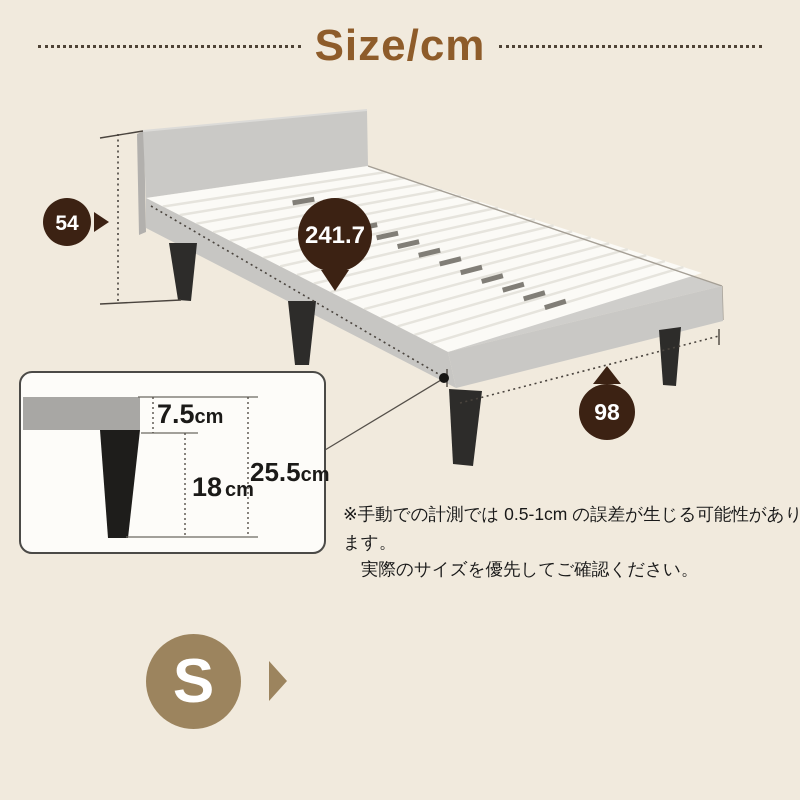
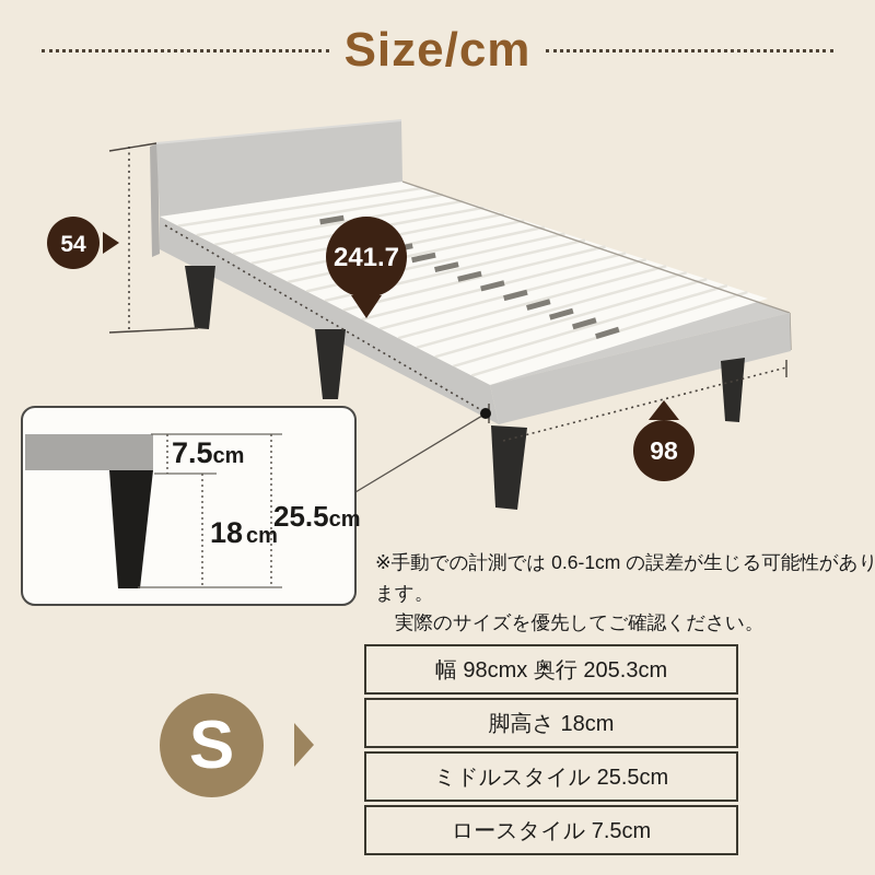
  Size/cm
  54
  241.7
  98
  7.5cm
  18 cm
  25.5cm
- ※手動での計測では 0.5-1cm の誤差が生じる可能性があります。
+ ※手動での計測では 0.6-1cm の誤差が生じる可能性があります。
  実際のサイズを優先してご確認ください。
  S
+ 幅 98cmx 奥行 205.3cm
+ 脚高さ 18cm
+ ミドルスタイル 25.5cm
+ ロースタイル 7.5cm
